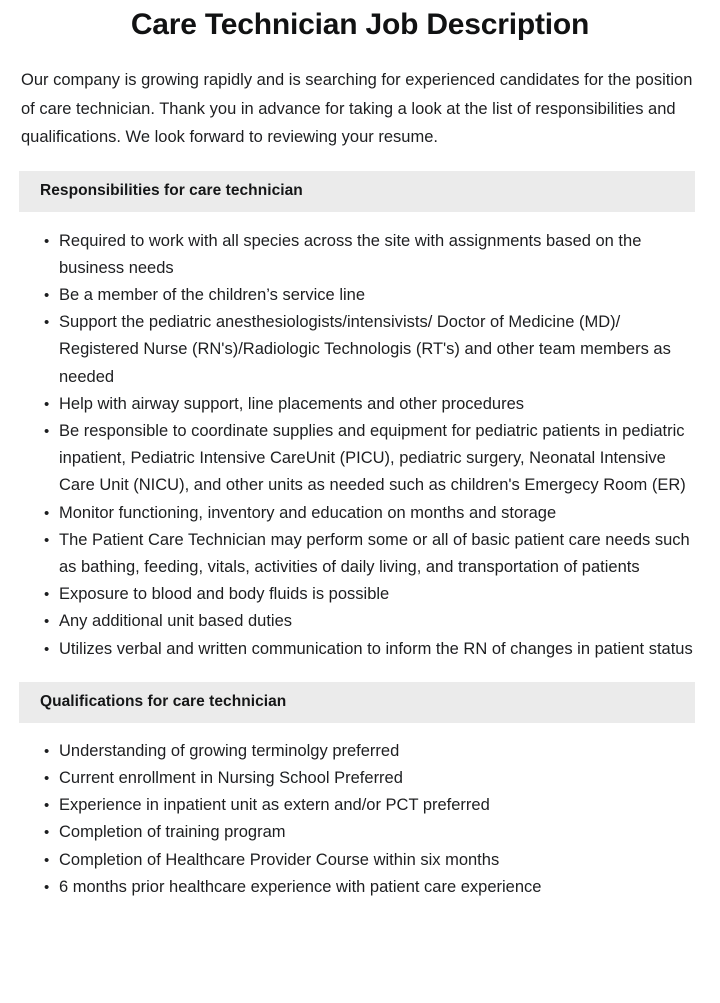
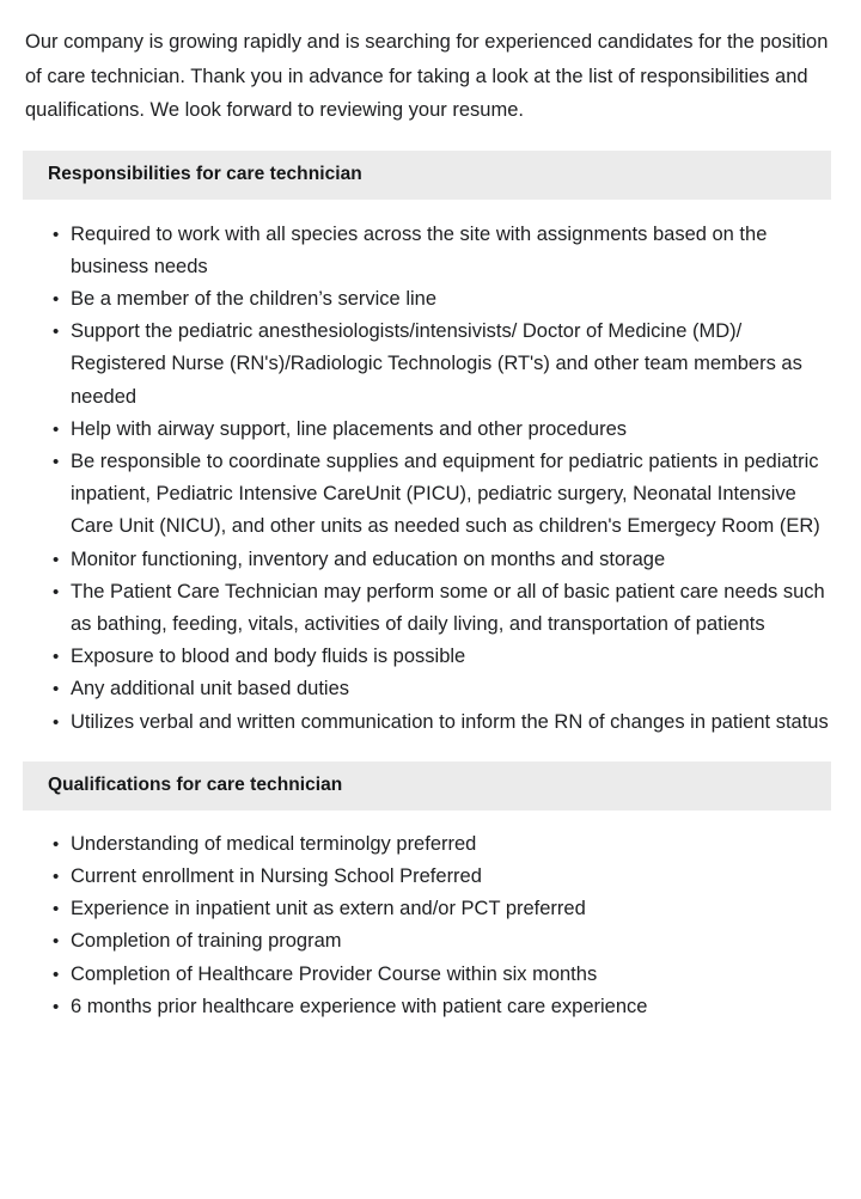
- Care Technician Job Description
  Our company is growing rapidly and is searching for experienced candidates for the position of care technician. Thank you in advance for taking a look at the list of responsibilities and qualifications. We look forward to reviewing your resume.
  Responsibilities for care technician
  Required to work with all species across the site with assignments based on the business needs
  Be a member of the children’s service line
  Support the pediatric anesthesiologists/intensivists/ Doctor of Medicine (MD)/ Registered Nurse (RN's)/Radiologic Technologis (RT's) and other team members as needed
  Help with airway support, line placements and other procedures
  Be responsible to coordinate supplies and equipment for pediatric patients in pediatric inpatient, Pediatric Intensive CareUnit (PICU), pediatric surgery, Neonatal Intensive Care Unit (NICU), and other units as needed such as children's Emergecy Room (ER)
  Monitor functioning, inventory and education on months and storage
  The Patient Care Technician may perform some or all of basic patient care needs such as bathing, feeding, vitals, activities of daily living, and transportation of patients
  Exposure to blood and body fluids is possible
  Any additional unit based duties
  Utilizes verbal and written communication to inform the RN of changes in patient status
  Qualifications for care technician
- Understanding of growing terminolgy preferred
+ Understanding of medical terminolgy preferred
  Current enrollment in Nursing School Preferred
  Experience in inpatient unit as extern and/or PCT preferred
  Completion of training program
  Completion of Healthcare Provider Course within six months
  6 months prior healthcare experience with patient care experience
